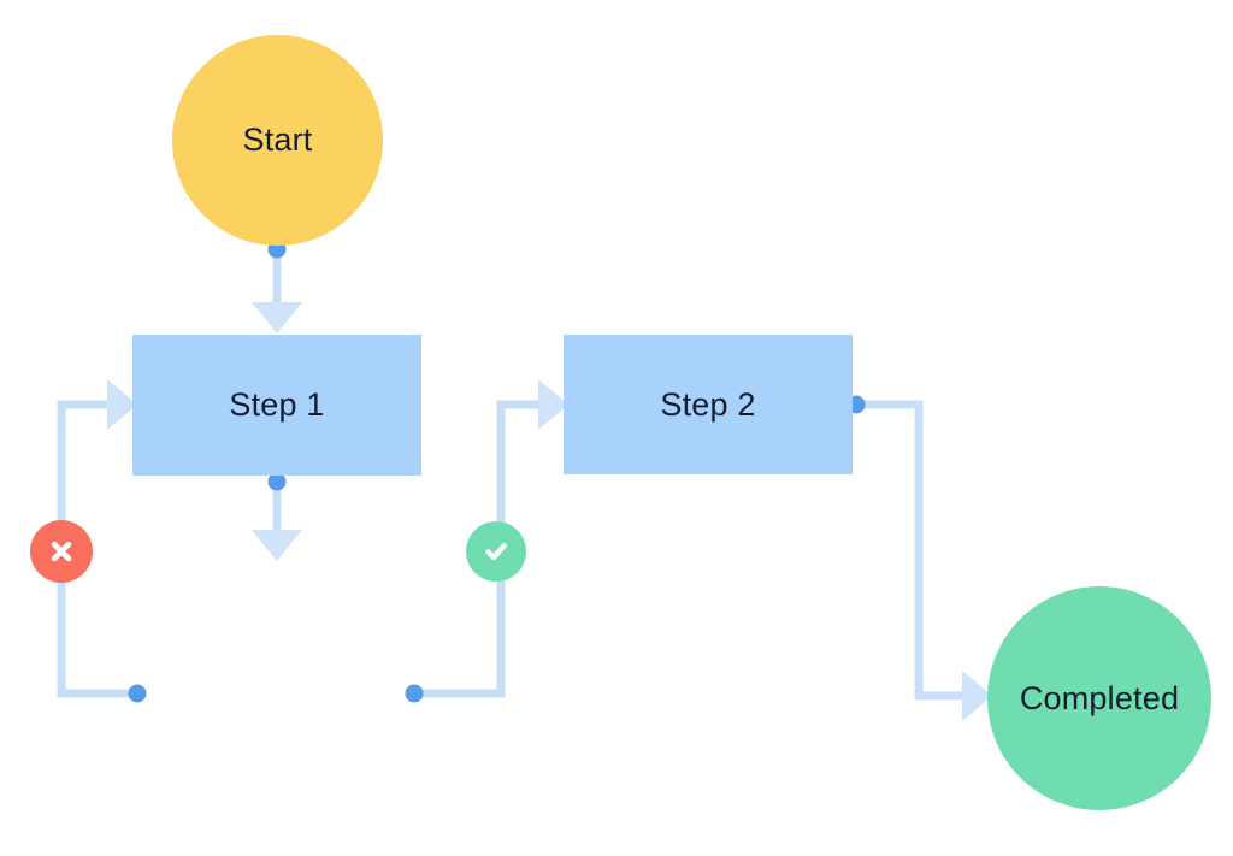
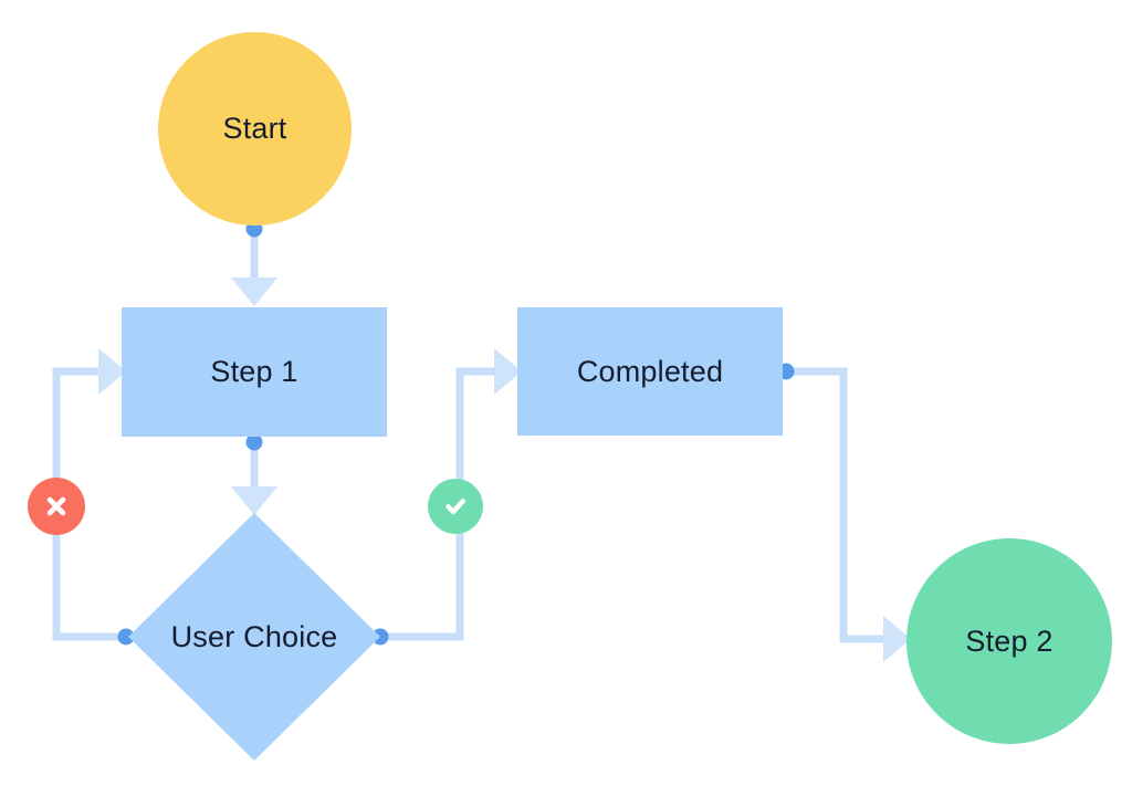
  Start
  Step 1
- Step 2
+ Completed
+ User Choice
- Completed
+ Step 2
